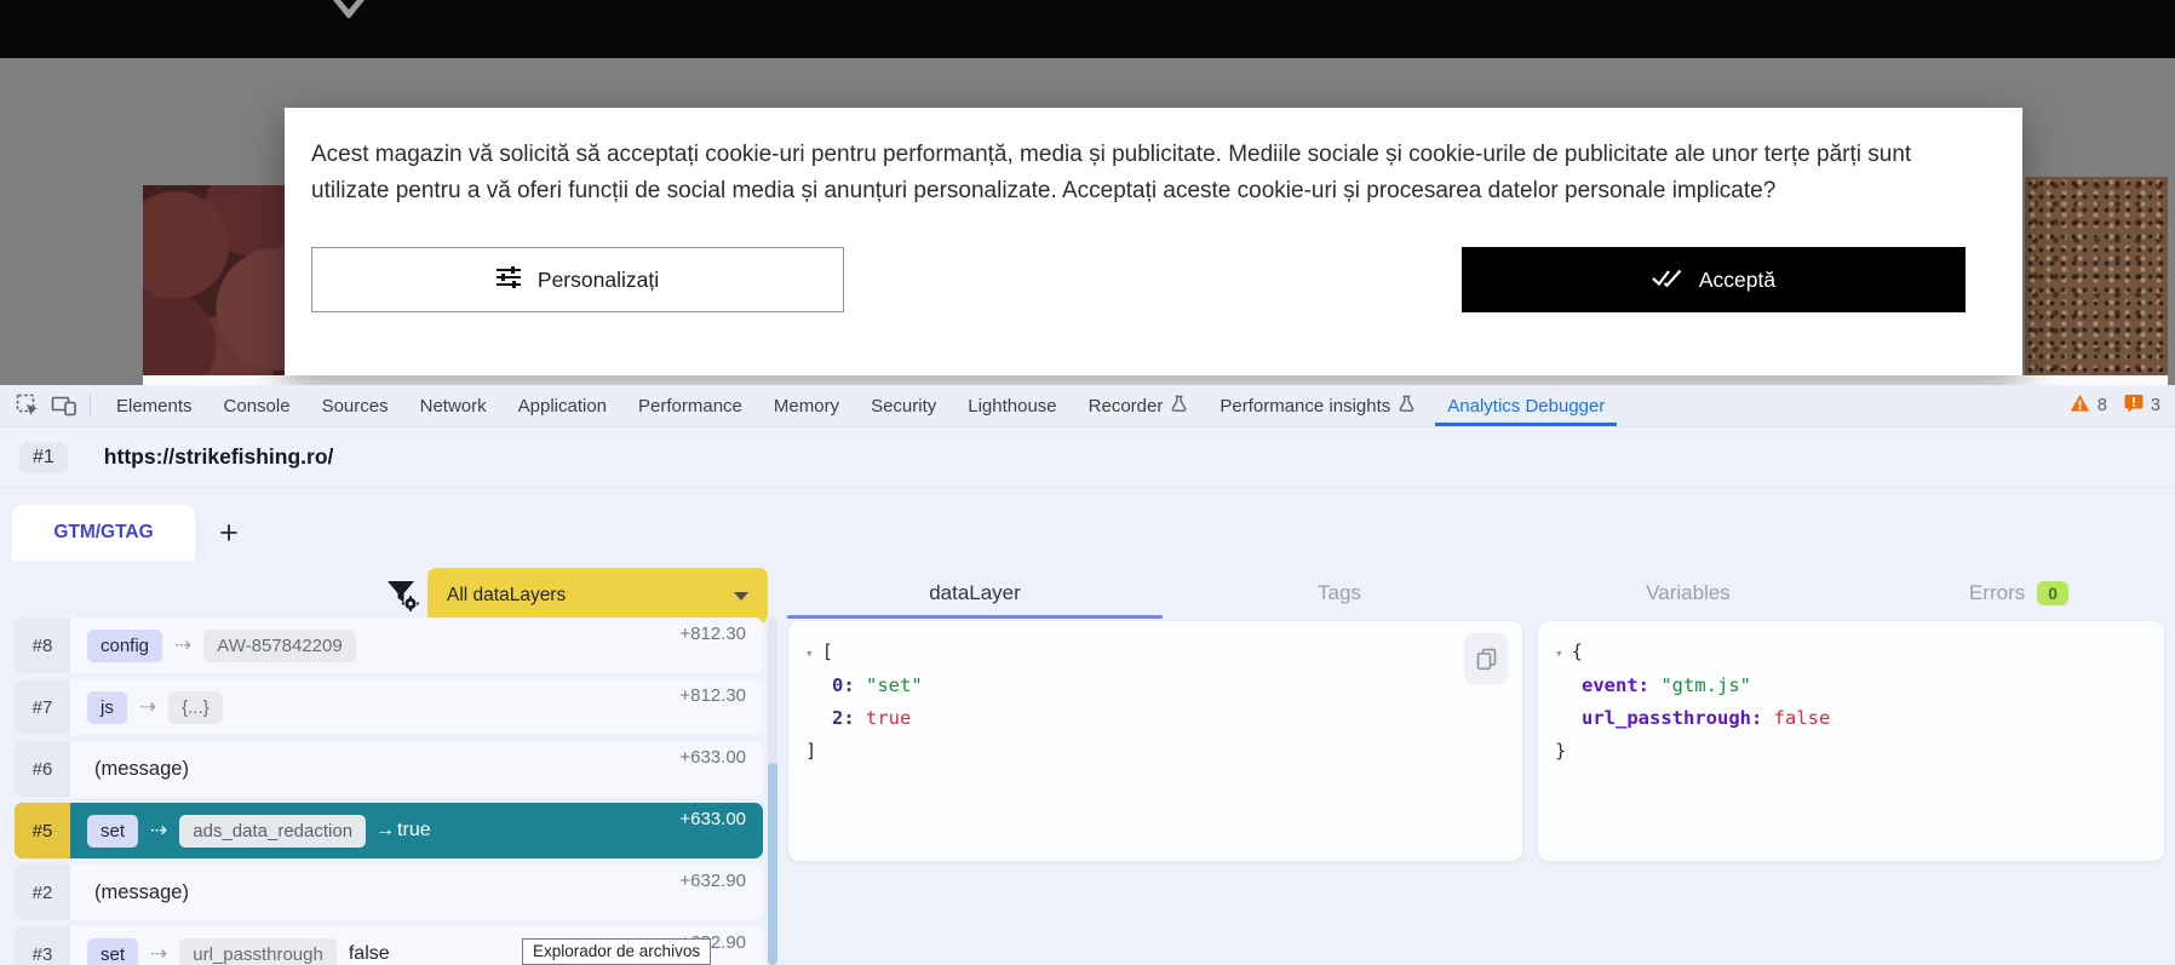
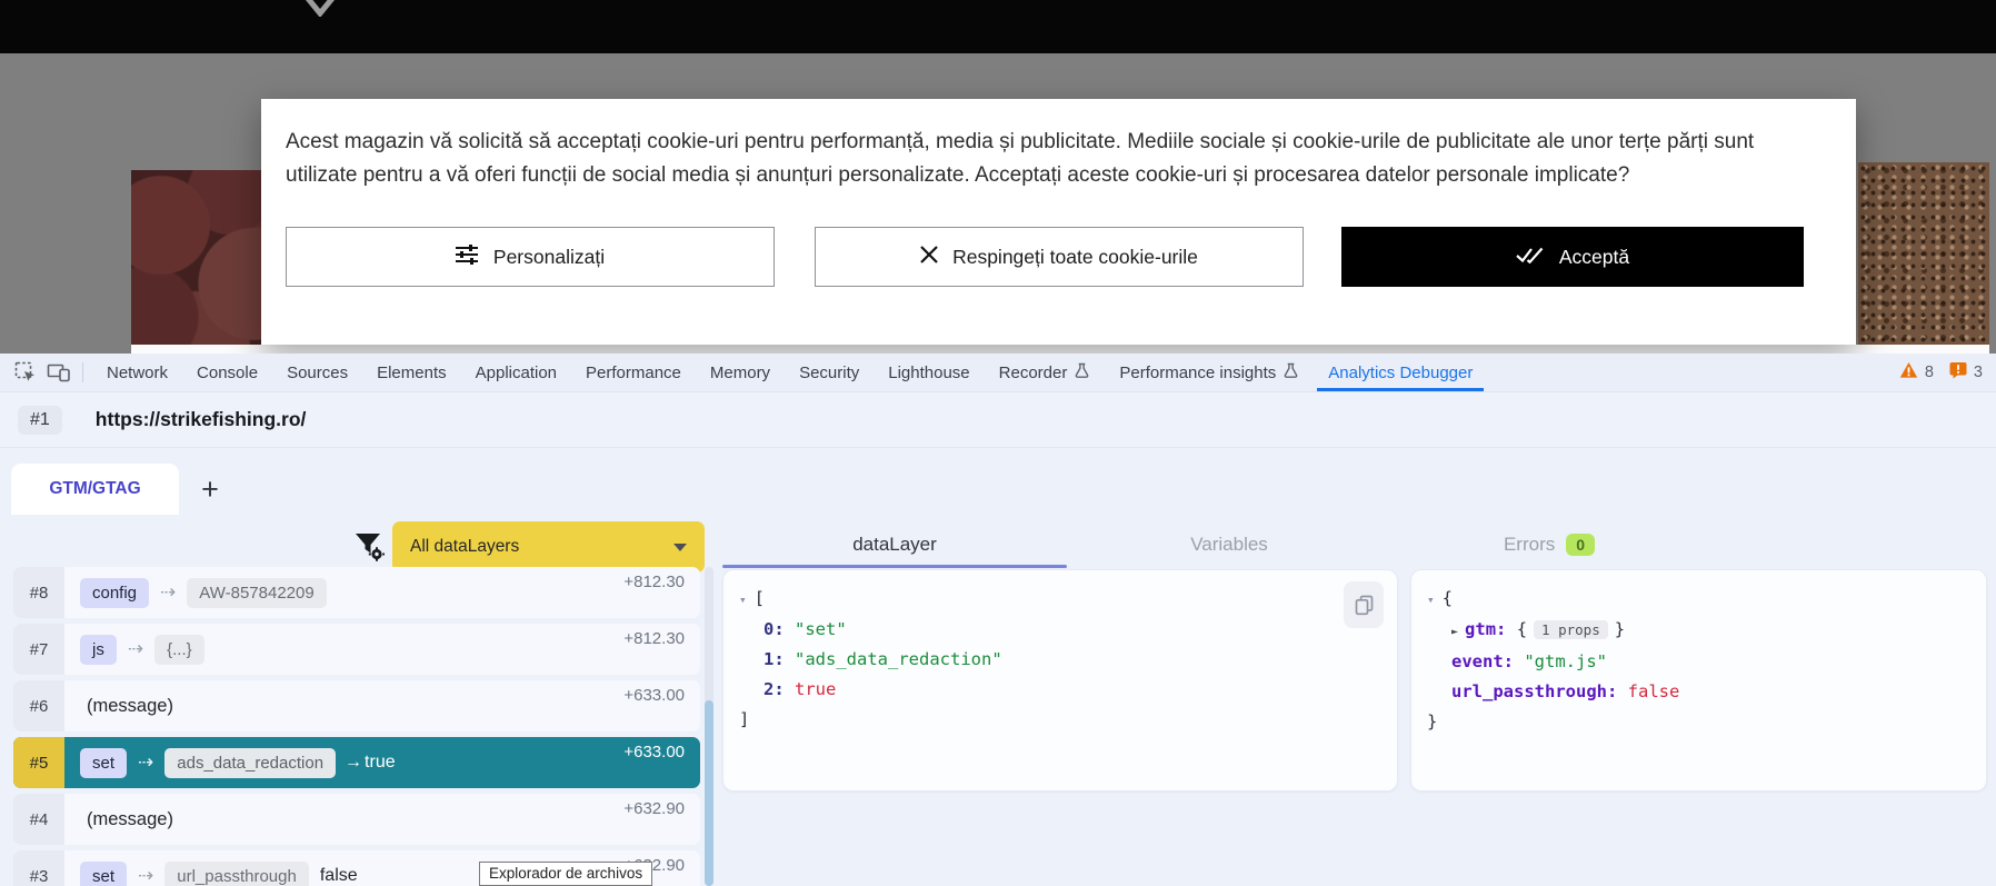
  Acest magazin vă solicită să acceptați cookie-uri pentru performanță, media și publicitate. Mediile sociale și cookie-urile de publicitate ale unor terțe părți sunt utilizate pentru a vă oferi funcții de social media și anunțuri personalizate. Acceptați aceste cookie-uri și procesarea datelor personale implicate?
  Personalizați
+ Respingeți toate cookie-urile
  Acceptă
- Elements
+ Network
  Console
  Sources
- Network
+ Elements
  Application
  Performance
  Memory
  Security
  Lighthouse
  Recorder
  Performance insights
  Analytics Debugger
  8
  3
  #1
  https://strikefishing.ro/
  GTM/GTAG
  +
  All dataLayers
  #8
  config
  ⇢
  AW-857842209
  +812.30
  #7
  js
  ⇢
  {...}
  +812.30
  #6
  (message)
  +633.00
  #5
  set
  ⇢
  ads_data_redaction
  →
  true
  +633.00
- #2
+ #4
  (message)
  +632.90
  #3
  set
  ⇢
  url_passthrough
  false
  Explorador de archivos
  dataLayer
- Tags
  Variables
  Errors
  0
  ▾ [
  0: "set"
+ 1: "ads_data_redaction"
  2: true
  ]
  ▾ {
+ ► gtm: { 1 props }
  event: "gtm.js"
  url_passthrough: false
  }
